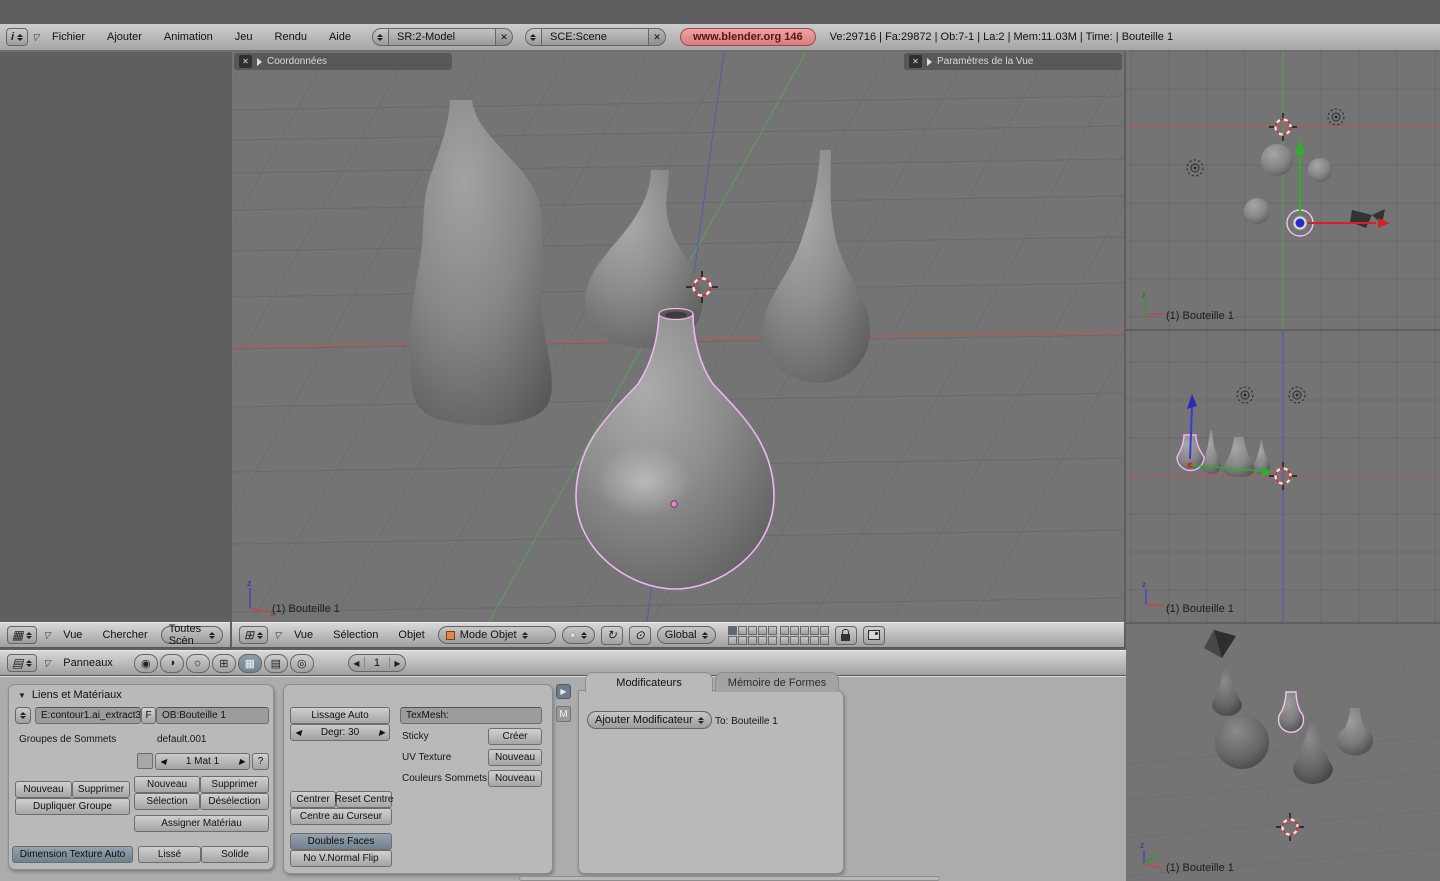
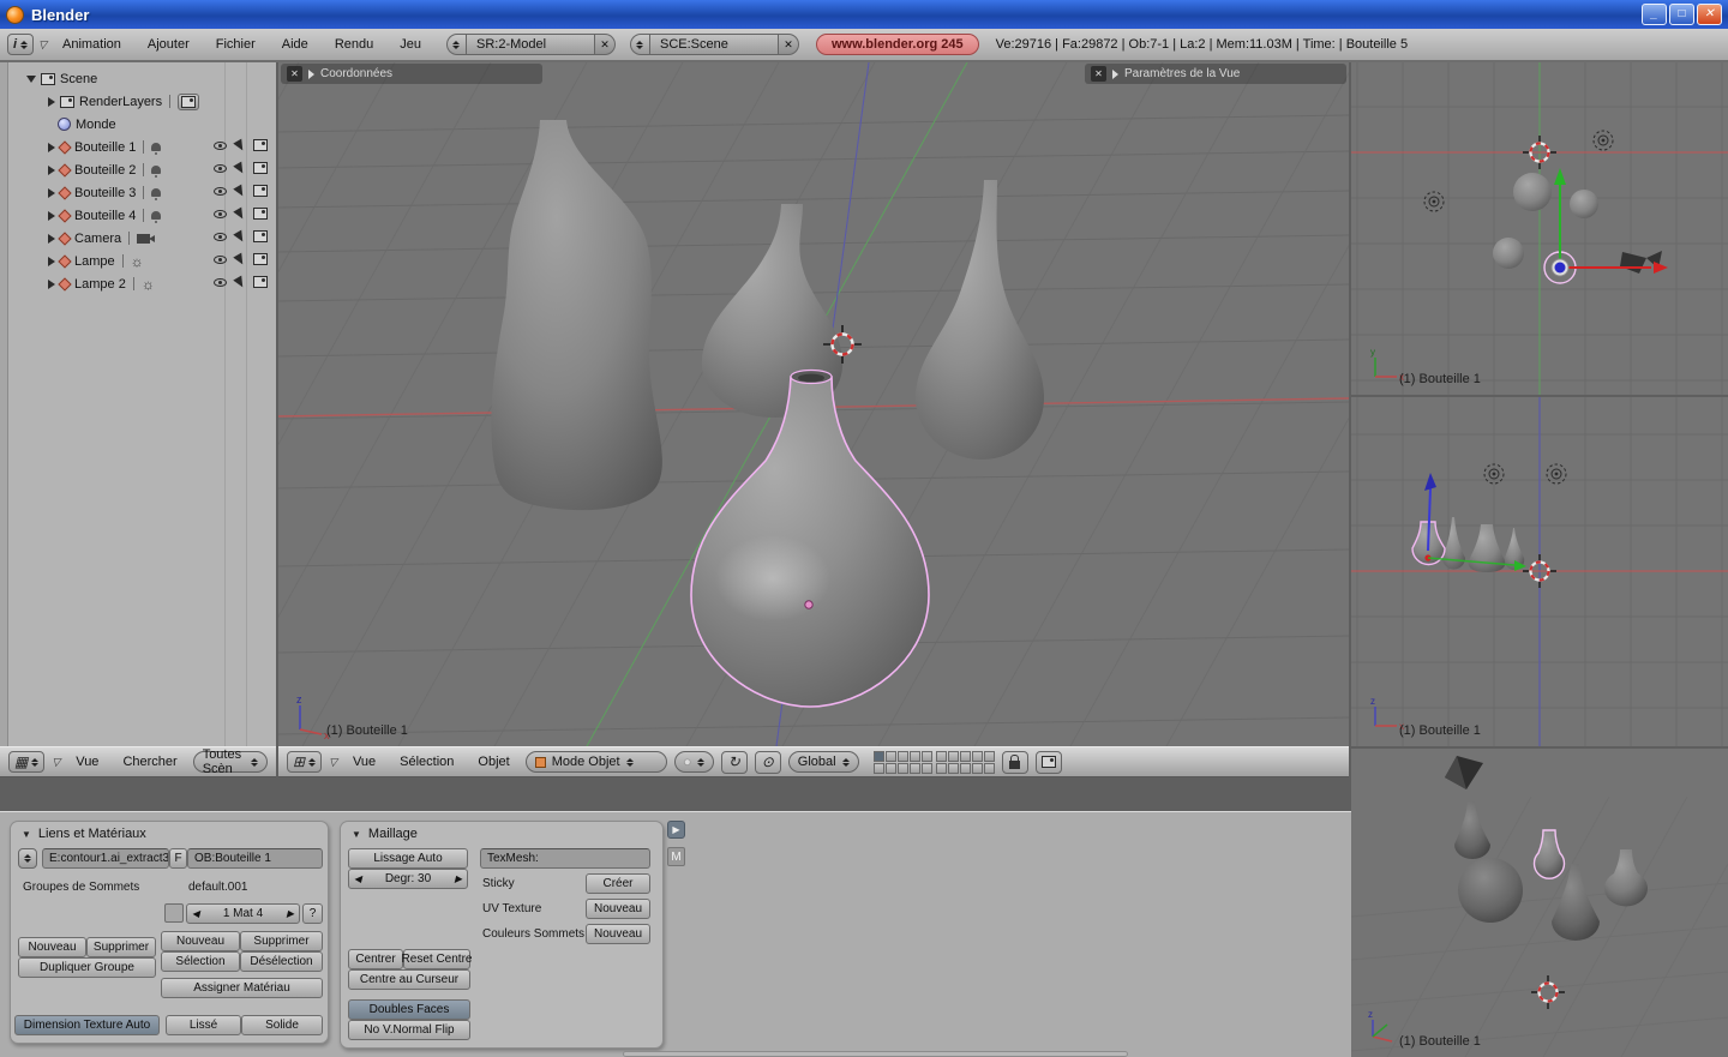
+ Blender
- Fichier
+ Animation
  Ajouter
- Animation
+ Fichier
- Jeu
+ Aide
  Rendu
- Aide
+ Jeu
  SR:2-Model
  ✕
  SCE:Scene
  ✕
- www.blender.org 146
+ www.blender.org 245
- Ve:29716 | Fa:29872 | Ob:7-1 | La:2 | Mem:11.03M | Time: | Bouteille 1
+ Ve:29716 | Fa:29872 | Ob:7-1 | La:2 | Mem:11.03M | Time: | Bouteille 5
+ Scene
+ RenderLayers
+ Monde
+ Bouteille 1
+ Bouteille 2
+ Bouteille 3
+ Bouteille 4
+ Camera
+ Lampe
+ Lampe 2
  Vue
  Chercher
  Toutes Scèn
  ✕
  Coordonnées
  ✕
  Paramètres de la Vue
  z
  x
  (1) Bouteille 1
  Vue
  Sélection
  Objet
  Mode Objet
  Global
  y
  x
  (1) Bouteille 1
  z
  x
  (1) Bouteille 1
  z
  (1) Bouteille 1
- Panneaux
- ◉
- ◑
- ☼
- ⊞
- ▦
- ▤
- ◎
- 1
  Liens et Matériaux
  E:contour1.ai_extract3
  F
  OB:Bouteille 1
  Groupes de Sommets
  default.001
- 1 Mat 1
+ 1 Mat 4
  ?
  Nouveau
  Supprimer
  Dupliquer Groupe
  Nouveau
  Supprimer
  Sélection
  Désélection
  Assigner Matériau
  Dimension Texture Auto
  Lissé
  Solide
+ Maillage
  Lissage Auto
  Degr: 30
  TexMesh:
  Sticky
  Créer
  UV Texture
  Nouveau
  Couleurs Sommets
  Nouveau
  Centrer
  Reset Centre
  Centre au Curseur
  Doubles Faces
  No V.Normal Flip
  ▶
  M
- Modificateurs
- Mémoire de Formes
- Ajouter Modificateur
- To: Bouteille 1
